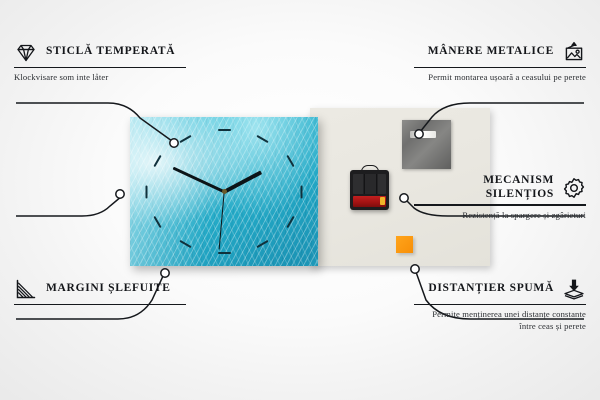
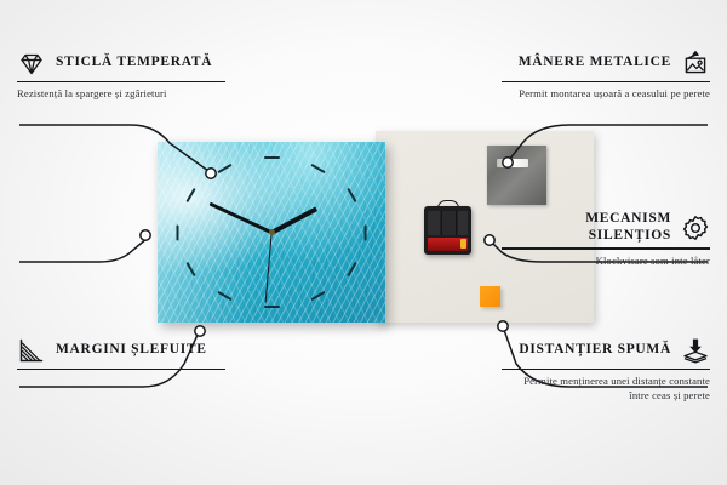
  STICLĂ TEMPERATĂ
- Klockvisare som inte låter
+ Rezistență la spargere și zgârieturi
  MARGINI ȘLEFUITE
  MÂNERE METALICE
  Permit montarea ușoară a ceasului pe perete
  MECANISM SILENȚIOS
- Rezistență la spargere și zgârieturi
+ Klockvisare som inte låter
  DISTANȚIER SPUMĂ
  Permite menținerea unei distanțe constante între ceas și perete
